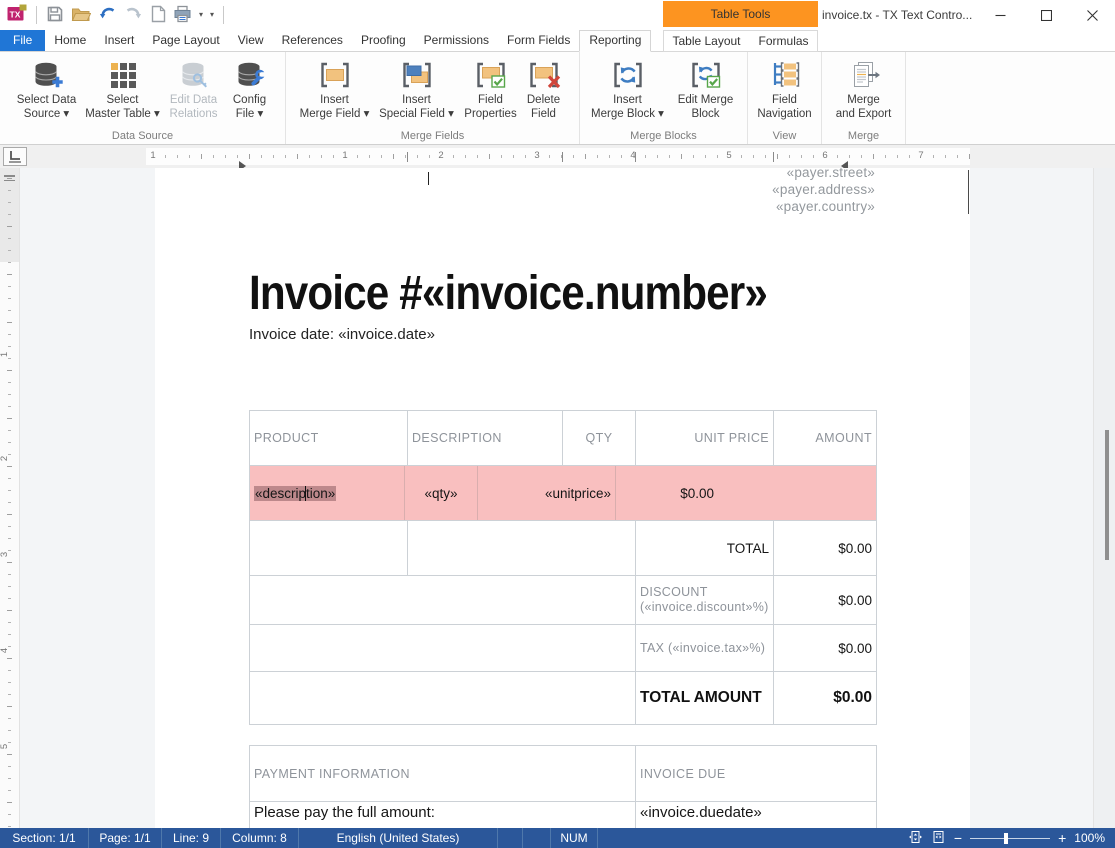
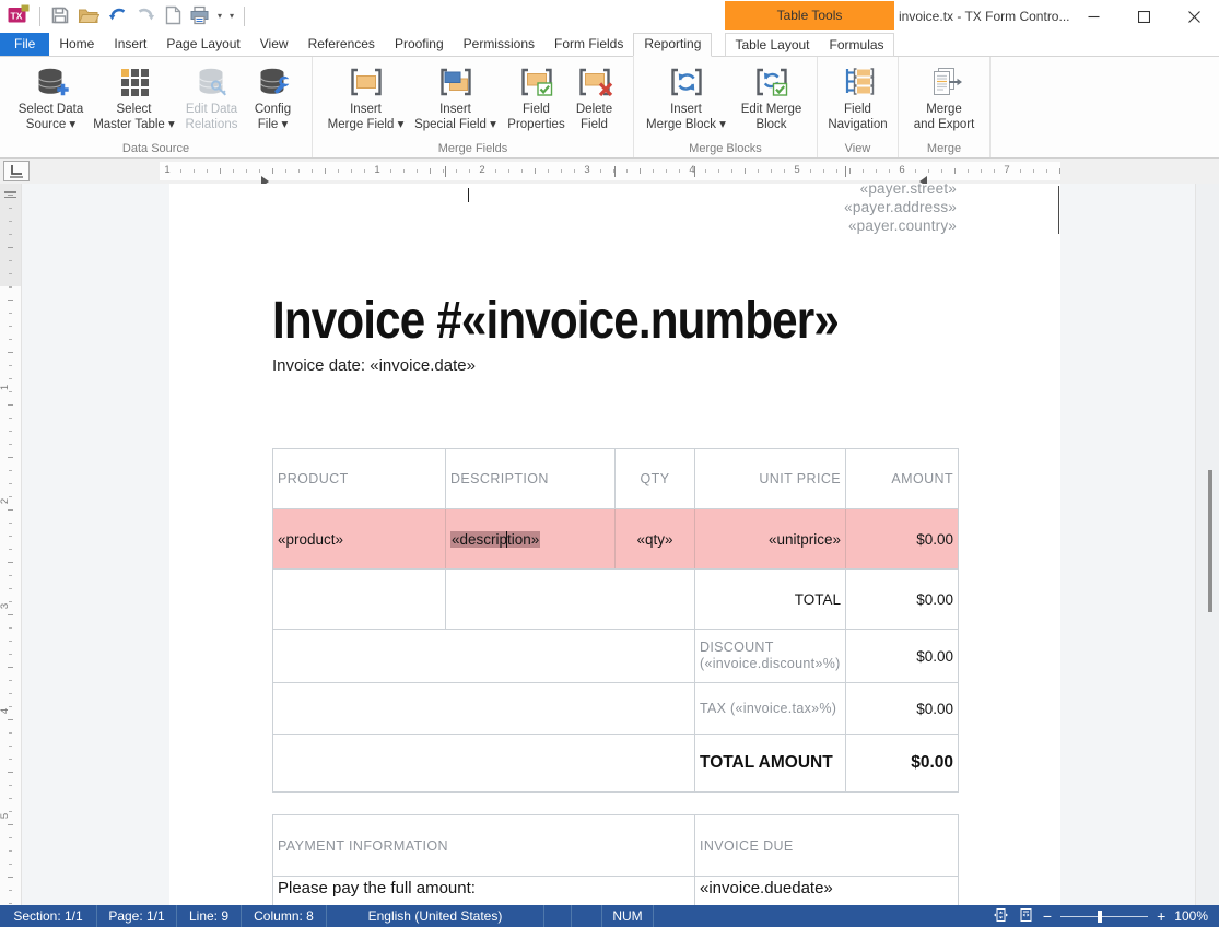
  TX
  ▾
  ▾
  Table Tools
- invoice.tx - TX Text Contro...
+ invoice.tx - TX Form Contro...
  File
  Home
  Insert
  Page Layout
  View
  References
  Proofing
  Permissions
  Form Fields
  Reporting
  Table Layout
  Formulas
  Select Data
  Source ▾
  Select
  Master Table ▾
  Edit Data
  Relations
  Config
  File ▾
  Data Source
  Insert
  Merge Field ▾
  Insert
  Special Field ▾
  Field
  Properties
  Delete
  Field
  Merge Fields
  Insert
  Merge Block ▾
  Edit Merge
  Block
  Merge Blocks
  Field
  Navigation
  View
  Merge
  and Export
  Merge
  1
  1
  2
  3
  4
  5
  6
  7
  «payer.street»
  «payer.address»
  «payer.country»
  Invoice #«invoice.number»
  Invoice date: «invoice.date»
  PRODUCT
  DESCRIPTION
  QTY
  UNIT PRICE
  AMOUNT
+ «product»
  «description»
  «qty»
  «unitprice»
  $0.00
  TOTAL
  $0.00
  DISCOUNT
  («invoice.discount»%)
  $0.00
  TAX («invoice.tax»%)
  $0.00
  TOTAL AMOUNT
  $0.00
  PAYMENT INFORMATION
  INVOICE DUE
  Please pay the full amount:
  «invoice.duedate»
  Section: 1/1
  Page: 1/1
  Line: 9
  Column: 8
  English (United States)
  NUM
  −
  +
  100%
